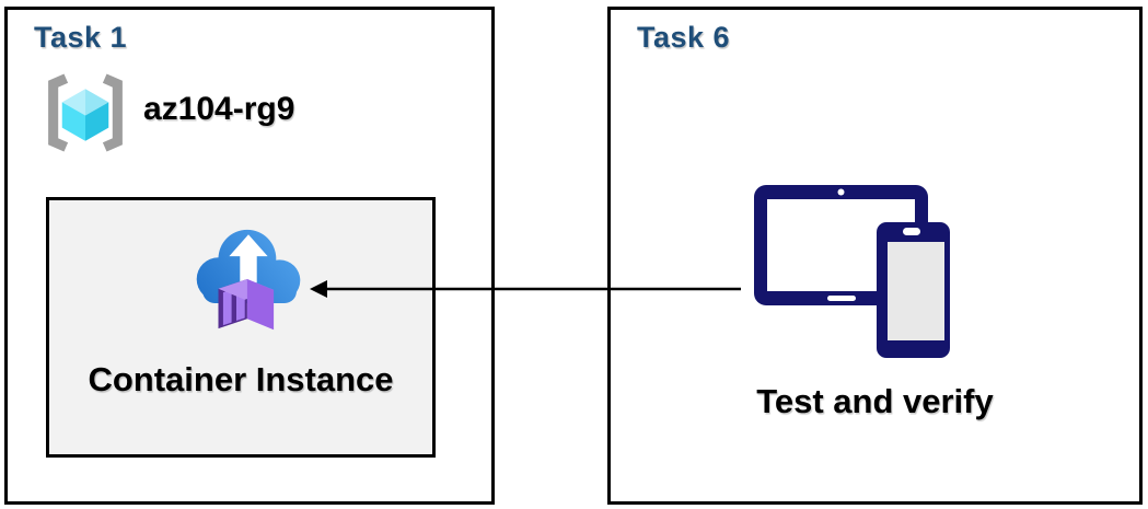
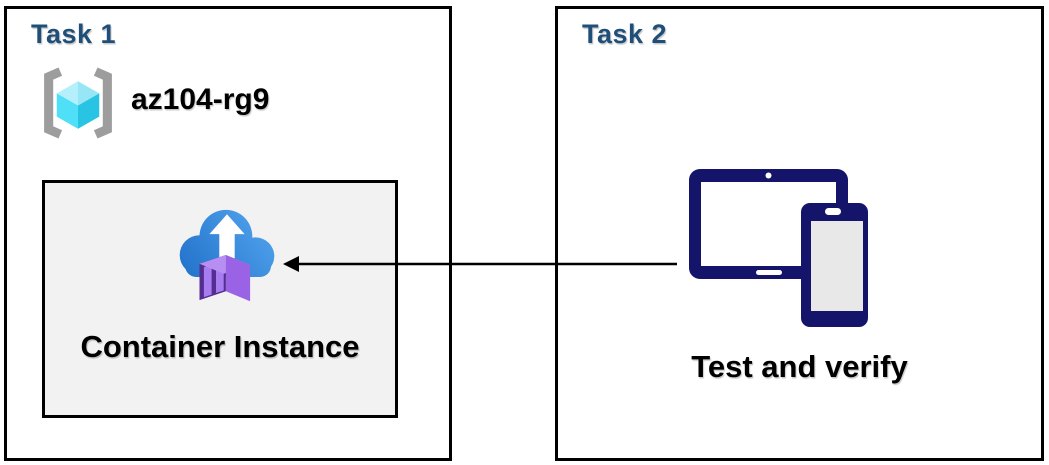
  Task 1
  az104-rg9
  Container Instance
- Task 6
+ Task 2
  Test and verify
